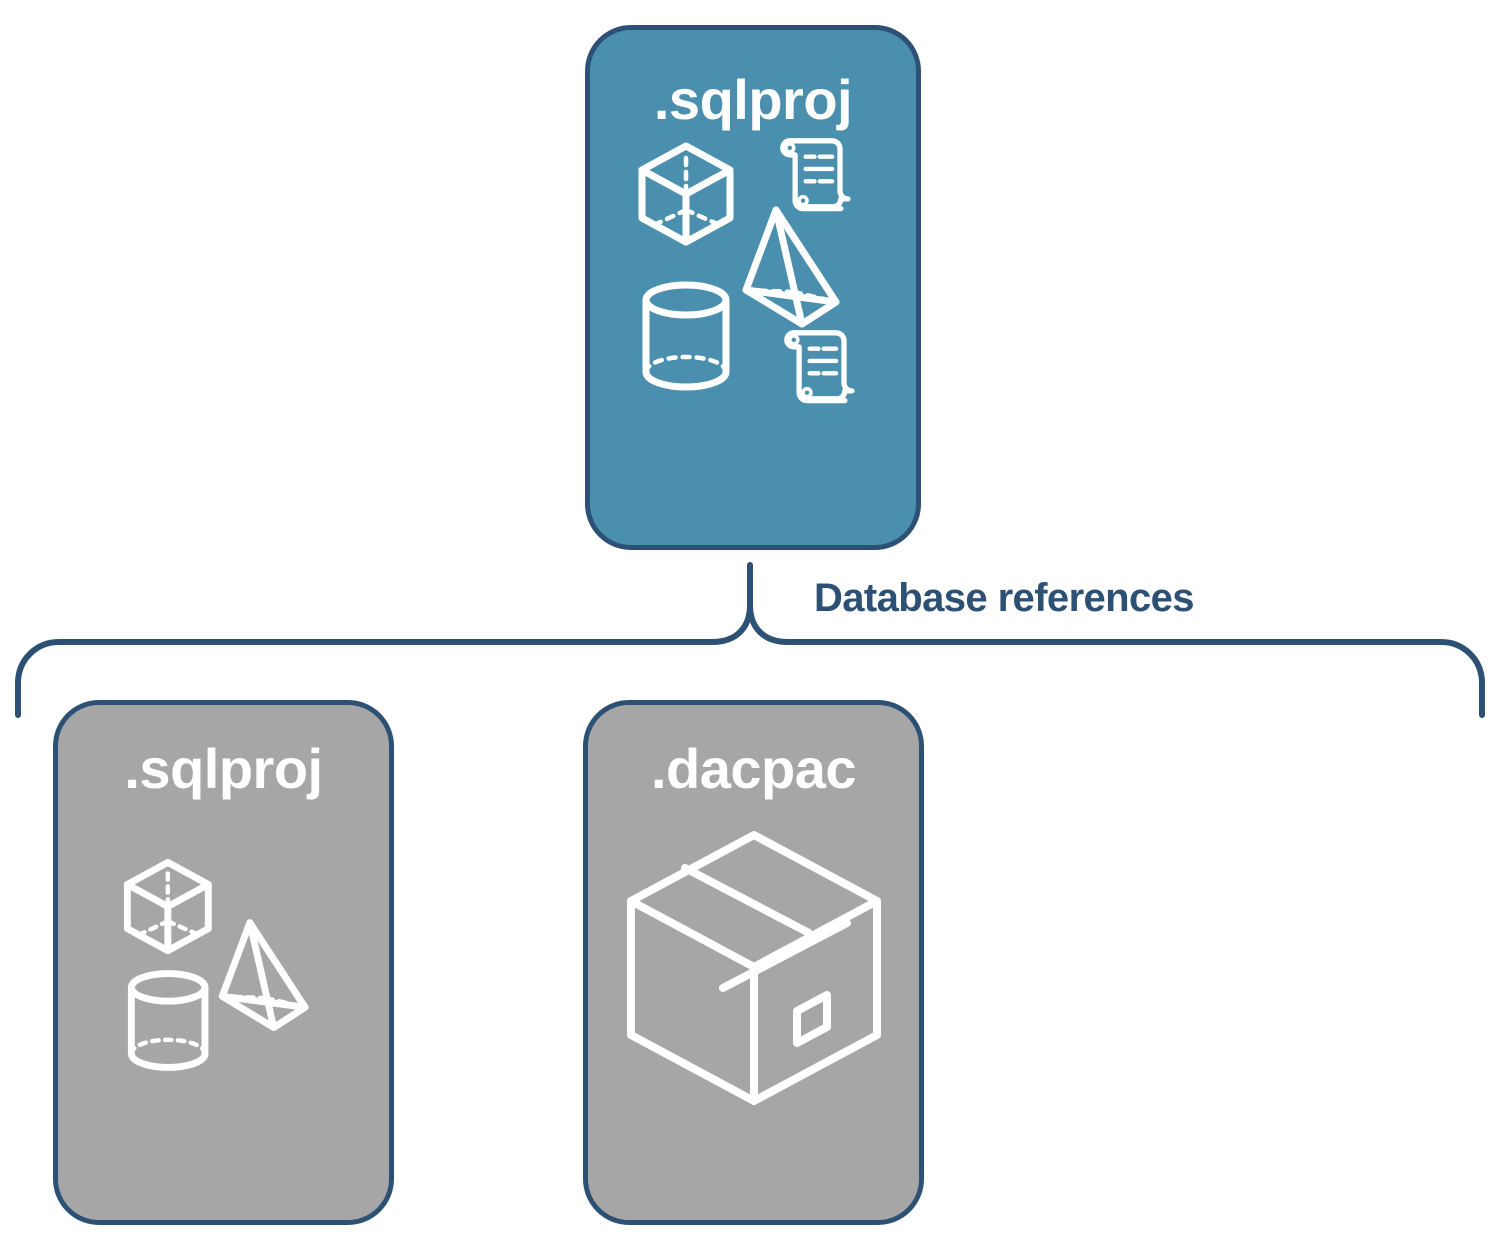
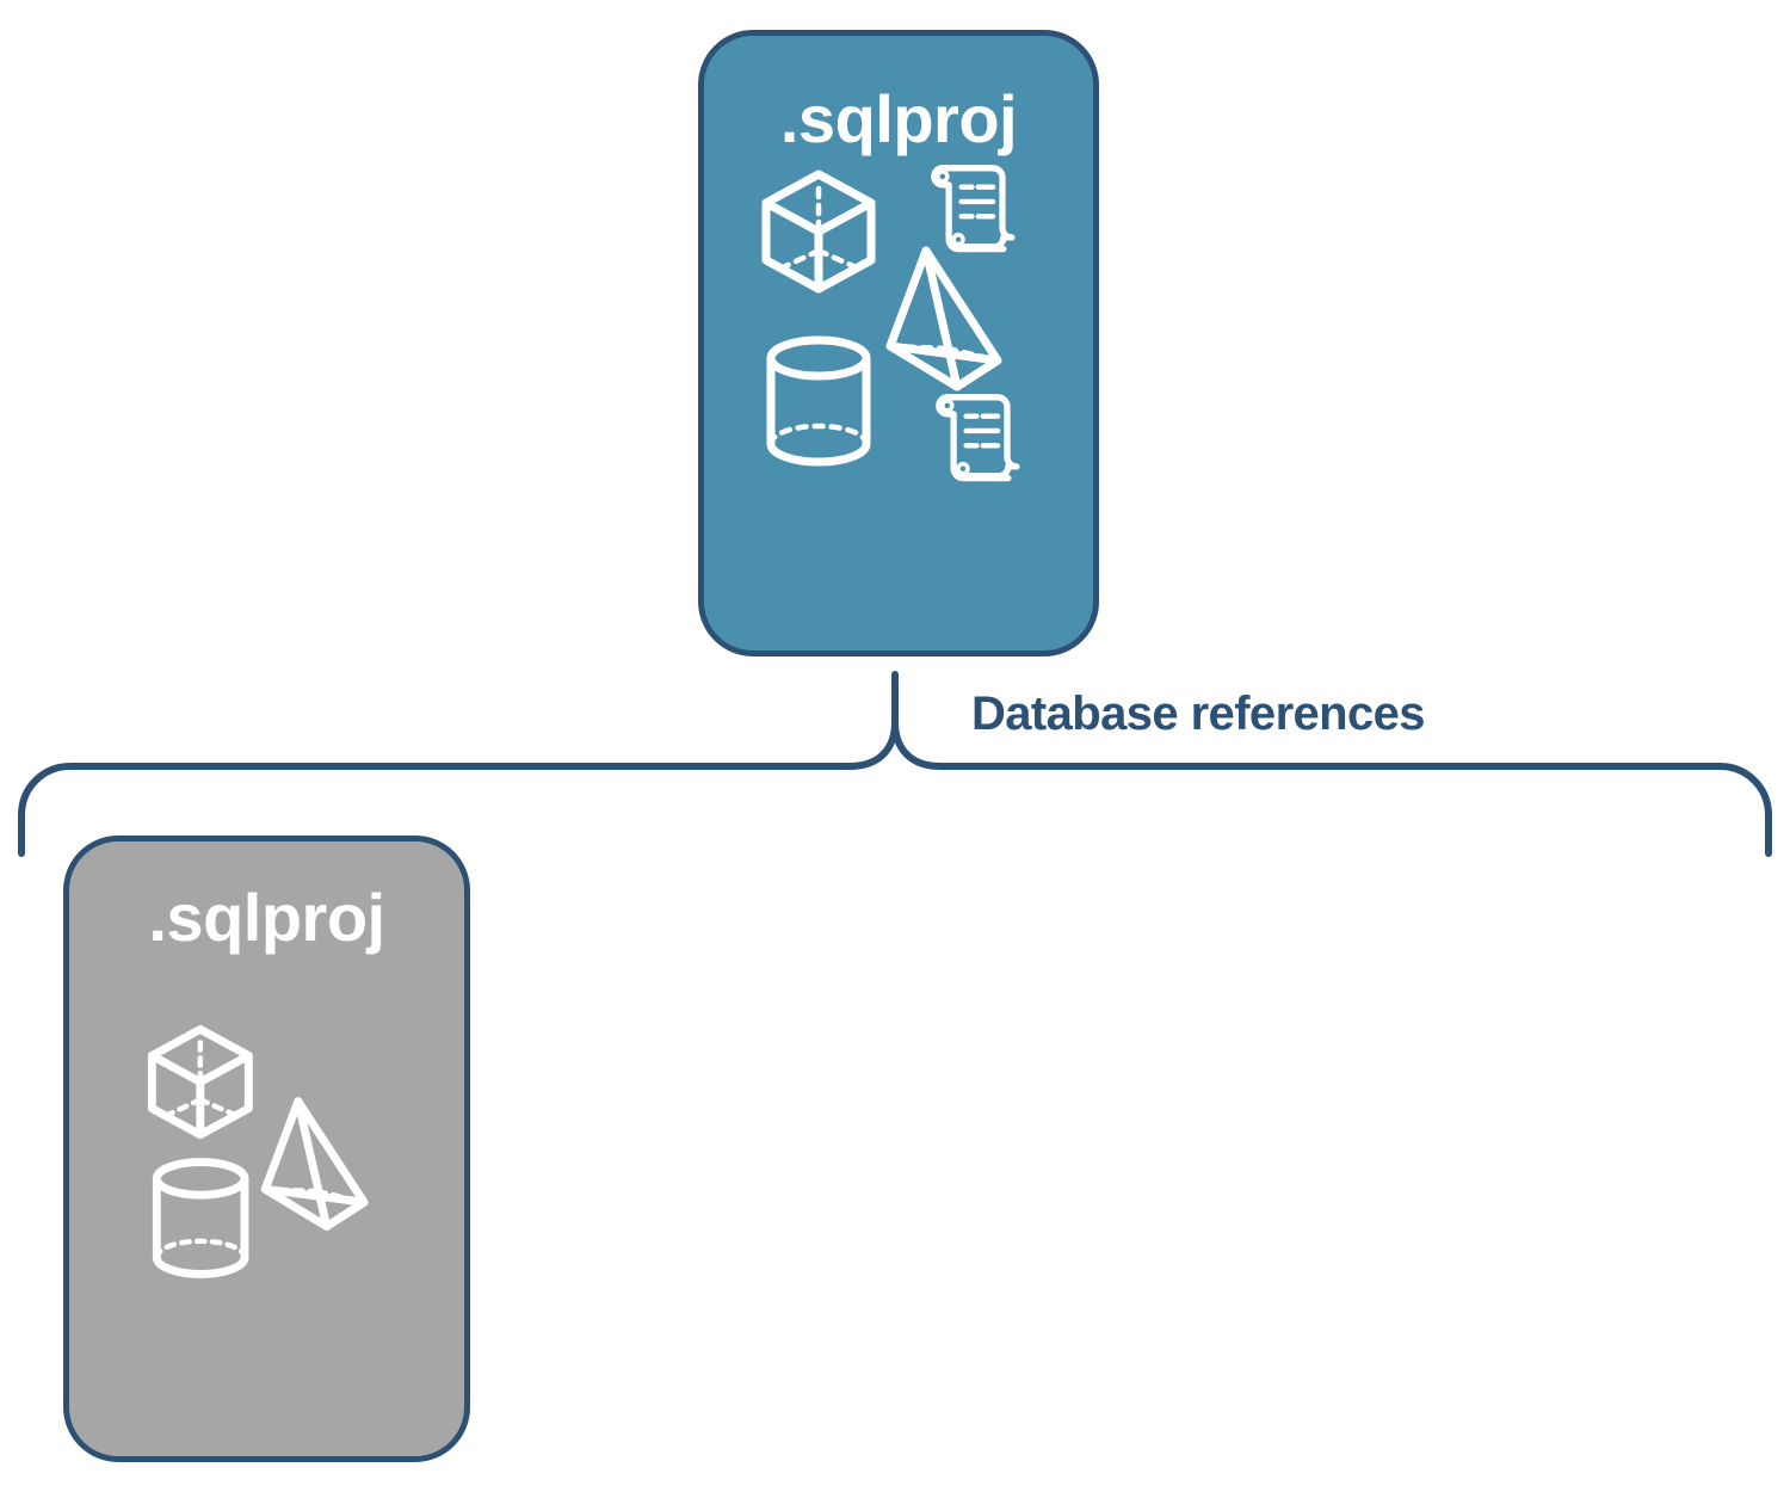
  .sqlproj
  Database references
  .sqlproj
- .dacpac
